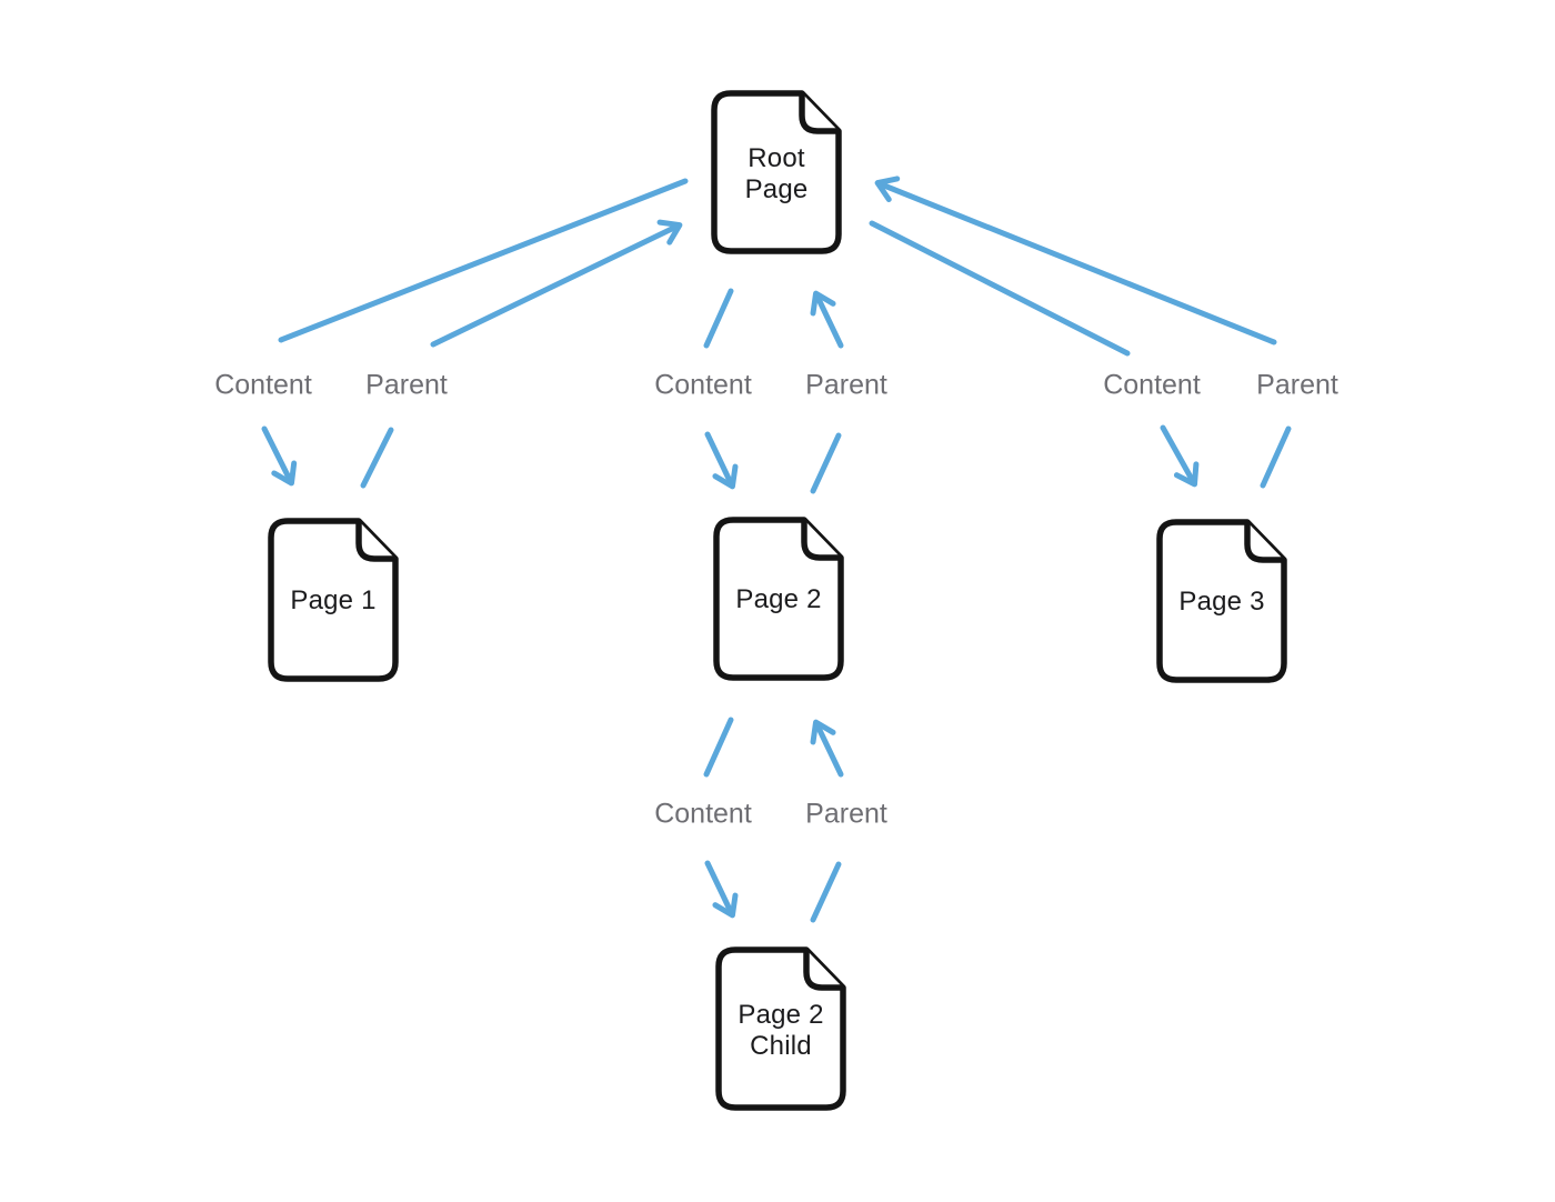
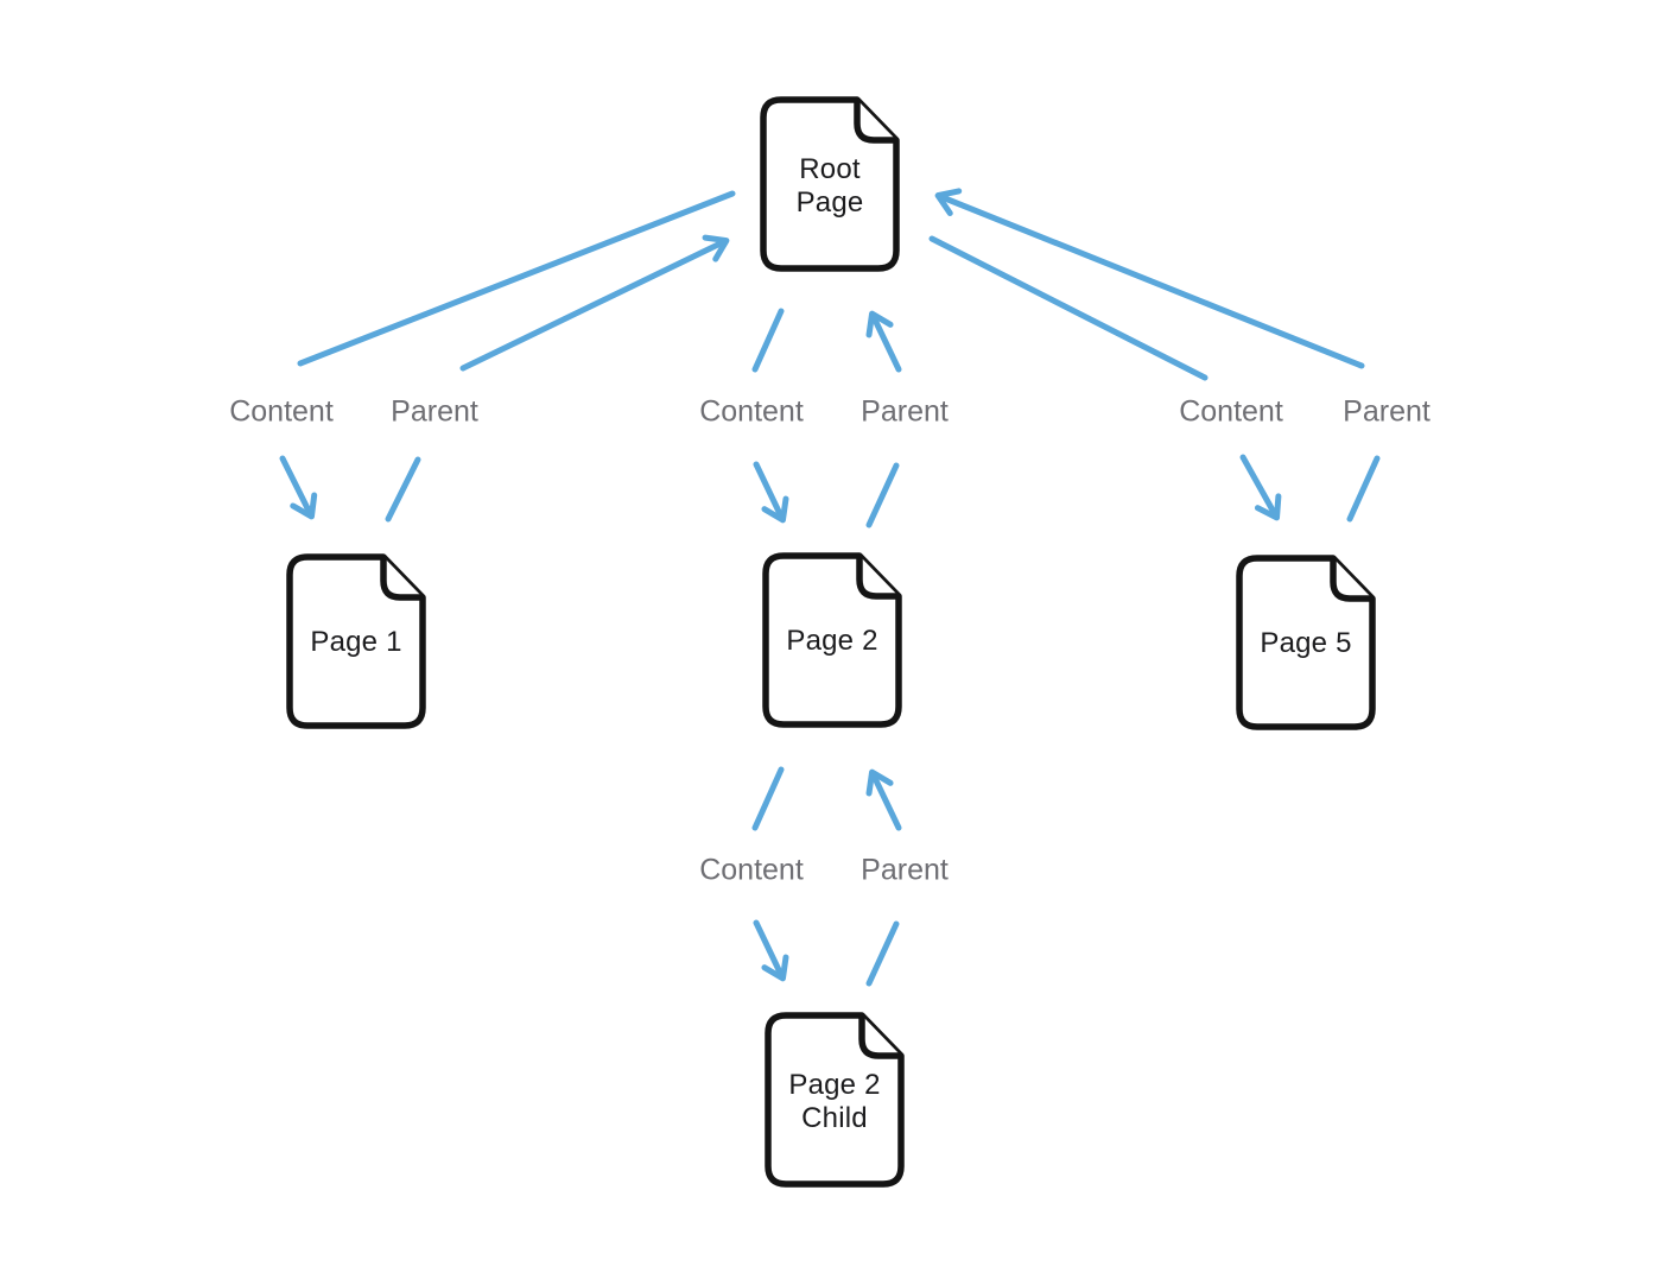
  Root Page
  Page 1
  Page 2
- Page 3
+ Page 5
  Page 2 Child
  Content
  Parent
  Content
  Parent
  Content
  Parent
  Content
  Parent
